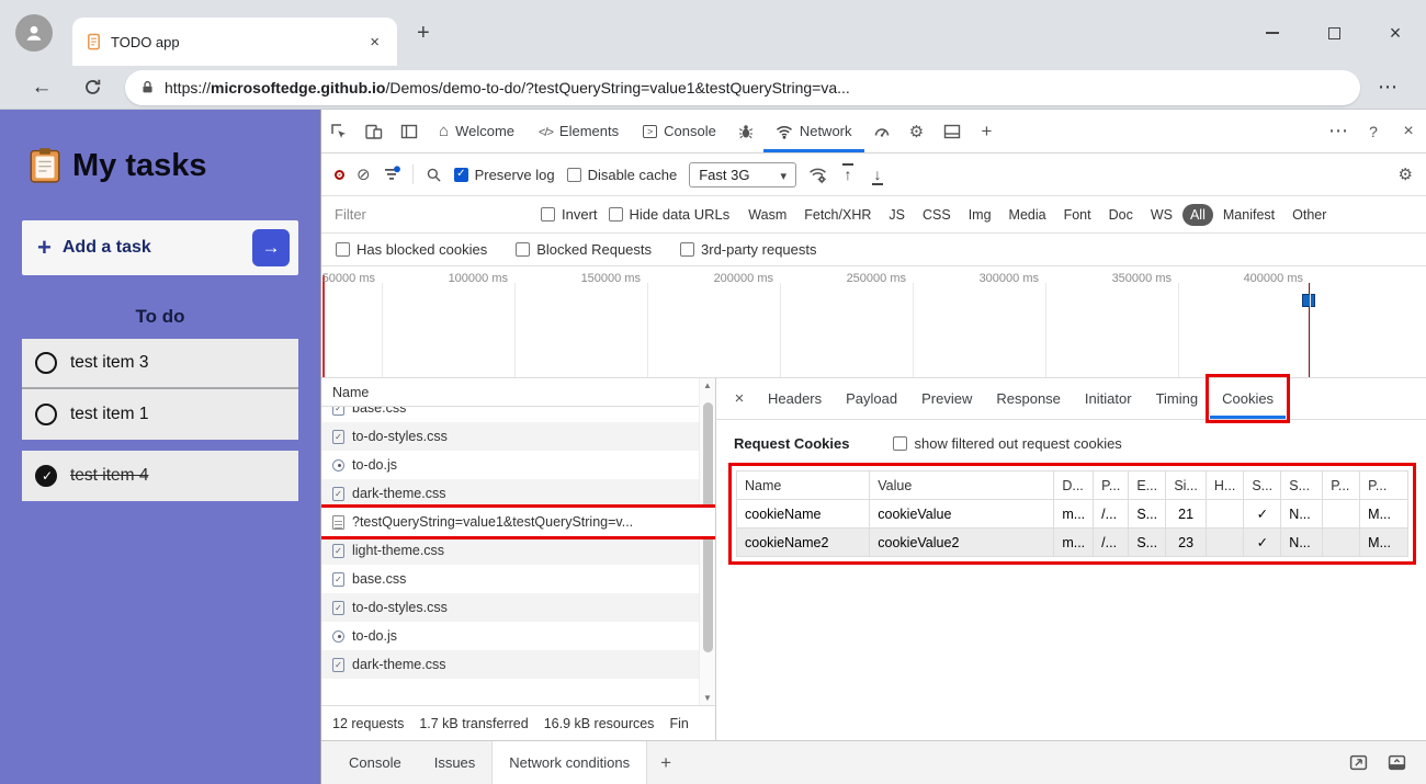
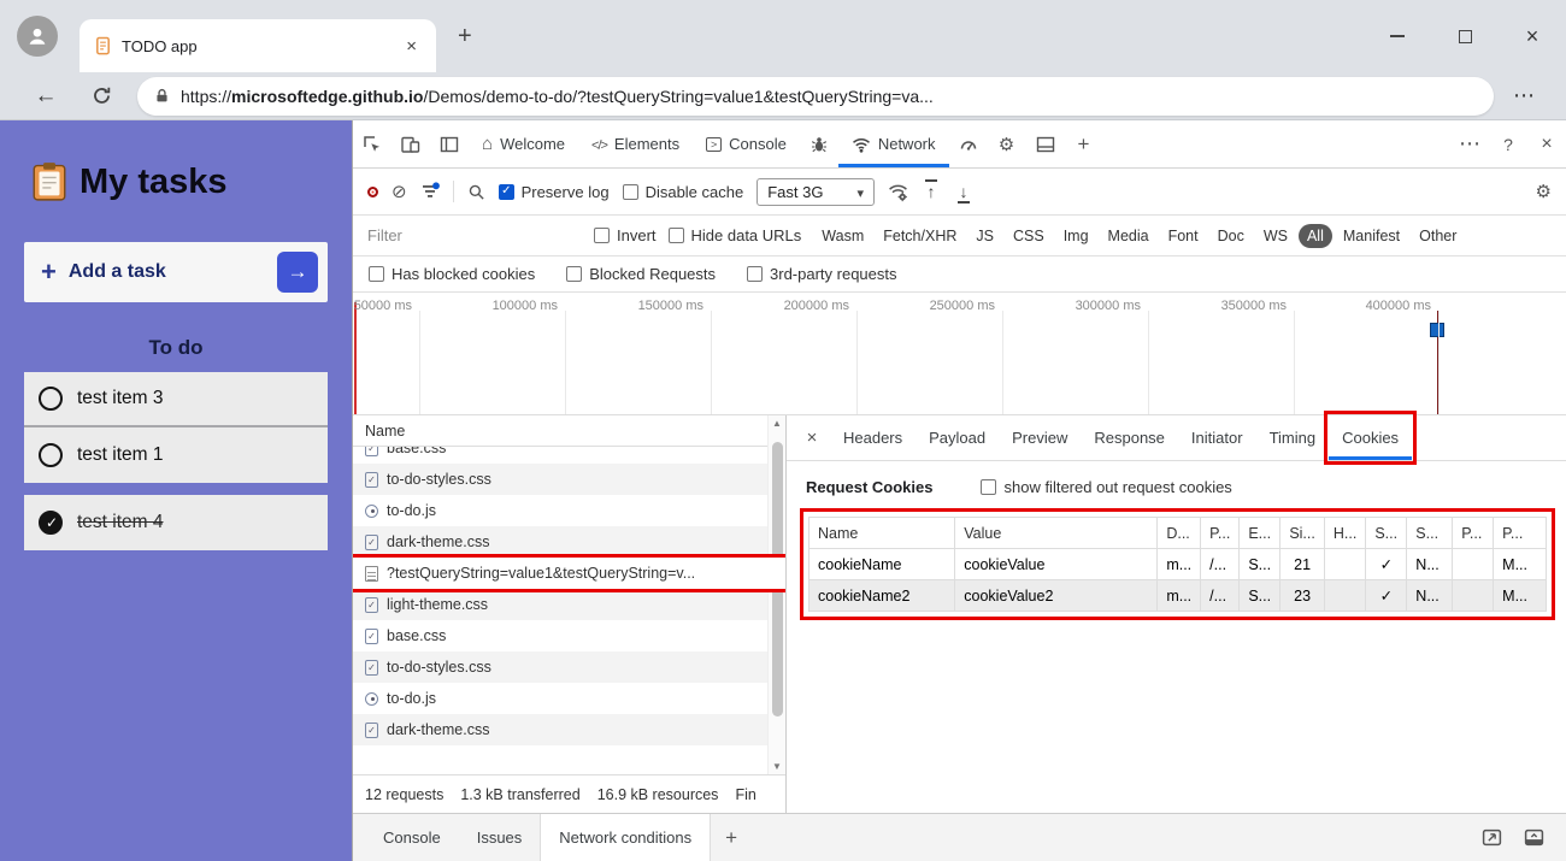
  TODO app
  https://microsoftedge.github.io/Demos/demo-to-do/?testQueryString=value1&testQueryString=va...
  My tasks
  Add a task
  To do
  test item 3
  test item 1
  test item 4
  Welcome
  Elements
  Console
  Network
  Preserve log
  Disable cache
  Fast 3G
  Filter
  Invert
  Hide data URLs
  Wasm
  Fetch/XHR
  JS
  CSS
  Img
  Media
  Font
  Doc
  WS
  All
  Manifest
  Other
  Has blocked cookies
  Blocked Requests
  3rd-party requests
  50000 ms
  100000 ms
  150000 ms
  200000 ms
  250000 ms
  300000 ms
  350000 ms
  400000 ms
  Name
  base.css
  to-do-styles.css
  to-do.js
  dark-theme.css
  ?testQueryString=value1&testQueryString=v...
  light-theme.css
  base.css
  to-do-styles.css
  to-do.js
  dark-theme.css
  12 requests
- 1.7 kB transferred
+ 1.3 kB transferred
  16.9 kB resources
  Fin
  Headers
  Payload
  Preview
  Response
  Initiator
  Timing
  Cookies
  Request Cookies
  show filtered out request cookies
  Name	Value	D...	P...	E...	Si...	H...	S...	S...	P...	P...
  cookieName	cookieValue	m...	/...	S...	21		✓	N...		M...
  cookieName2	cookieValue2	m...	/...	S...	23		✓	N...		M...
  Console
  Issues
  Network conditions
